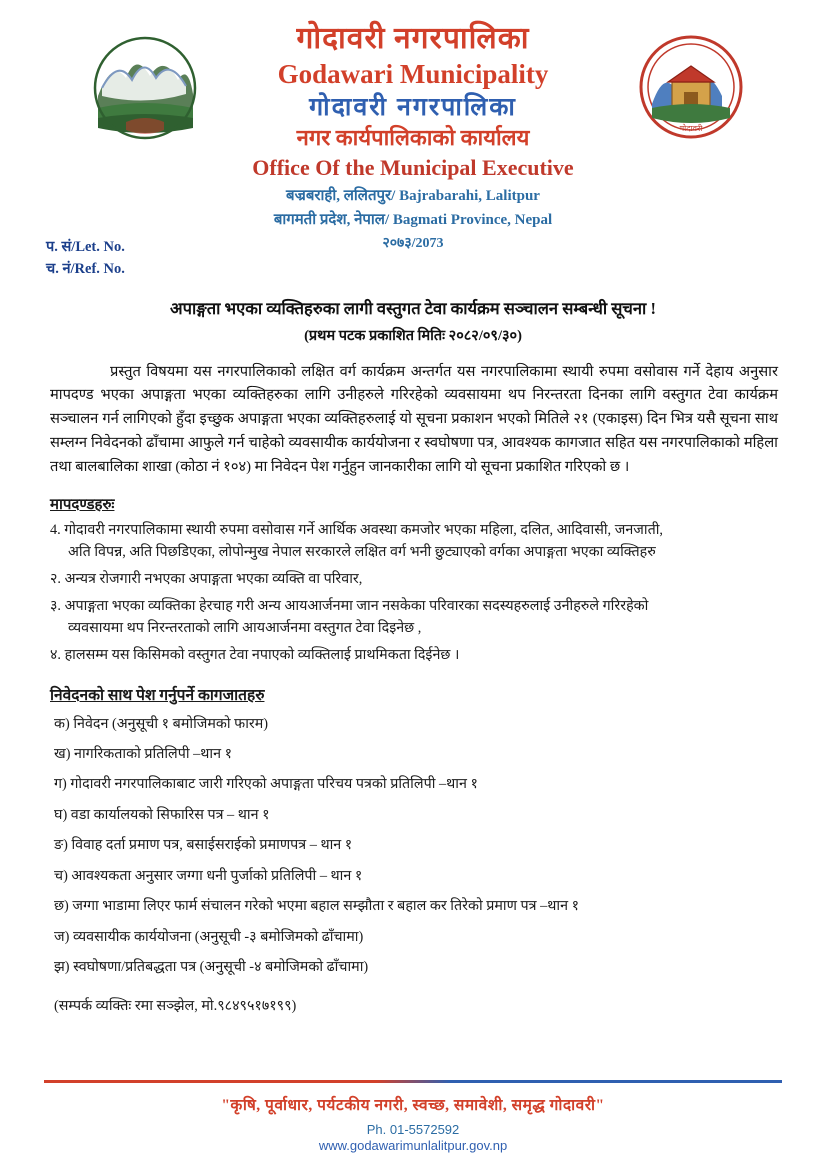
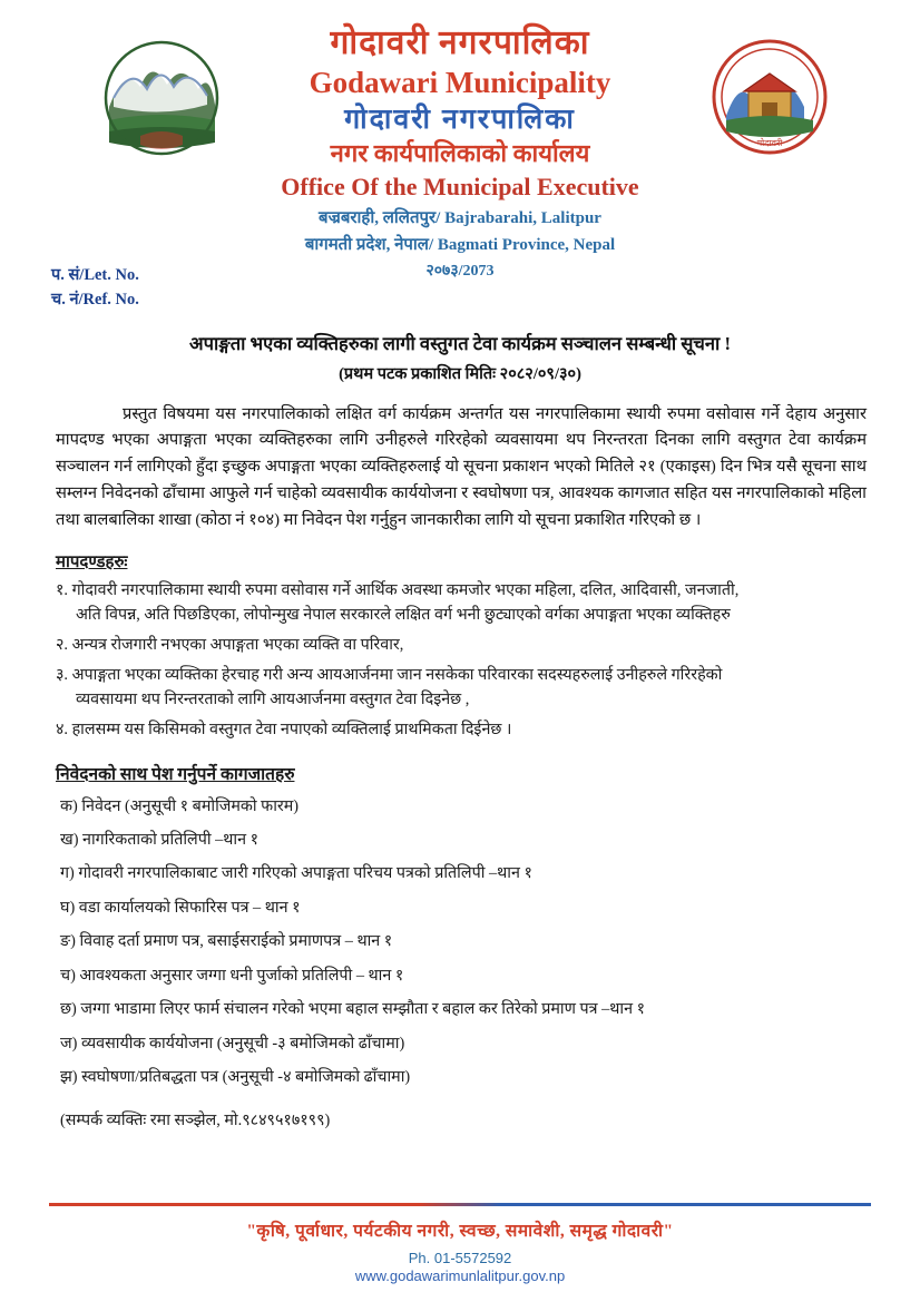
  गोदावरी
  गोदावरी नगरपालिका
  Godawari Municipality
  गोदावरी नगरपालिका
  नगर कार्यपालिकाको कार्यालय
  Office Of the Municipal Executive
  बज्रबराही, ललितपुर/ Bajrabarahi, Lalitpur
  बागमती प्रदेश, नेपाल/ Bagmati Province, Nepal
  २०७३/2073
  प. सं/Let. No.
  च. नं/Ref. No.
  अपाङ्गता भएका व्यक्तिहरुका लागी वस्तुगत टेवा कार्यक्रम सञ्चालन सम्बन्धी सूचना !
  (प्रथम पटक प्रकाशित मितिः २०८२/०९/३०)
  प्रस्तुत विषयमा यस नगरपालिकाको लक्षित वर्ग कार्यक्रम अन्तर्गत यस नगरपालिकामा स्थायी रुपमा वसोवास गर्ने देहाय अनुसार मापदण्ड भएका अपाङ्गता भएका व्यक्तिहरुका लागि उनीहरुले गरिरहेको व्यवसायमा थप निरन्तरता दिनका लागि वस्तुगत टेवा कार्यक्रम सञ्चालन गर्न लागिएको हुँदा इच्छुक अपाङ्गता भएका व्यक्तिहरुलाई यो सूचना प्रकाशन भएको मितिले २१ (एकाइस) दिन भित्र यसै सूचना साथ सम्लग्न निवेदनको ढाँचामा आफुले गर्न चाहेको व्यवसायीक कार्ययोजना र स्वघोषणा पत्र, आवश्यक कागजात सहित यस नगरपालिकाको महिला तथा बालबालिका शाखा (कोठा नं १०४) मा निवेदन पेश गर्नुहुन जानकारीका लागि यो सूचना प्रकाशित गरिएको छ ।
  मापदण्डहरुः
- 4. गोदावरी नगरपालिकामा स्थायी रुपमा वसोवास गर्ने आर्थिक अवस्था कमजोर भएका महिला, दलित, आदिवासी, जनजाती,
+ १. गोदावरी नगरपालिकामा स्थायी रुपमा वसोवास गर्ने आर्थिक अवस्था कमजोर भएका महिला, दलित, आदिवासी, जनजाती,
  अति विपन्न, अति पिछडिएका, लोपोन्मुख नेपाल सरकारले लक्षित वर्ग भनी छुट्याएको वर्गका अपाङ्गता भएका व्यक्तिहरु
  २. अन्यत्र रोजगारी नभएका अपाङ्गता भएका व्यक्ति वा परिवार,
  ३. अपाङ्गता भएका व्यक्तिका हेरचाह गरी अन्य आयआर्जनमा जान नसकेका परिवारका सदस्यहरुलाई उनीहरुले गरिरहेको
  व्यवसायमा थप निरन्तरताको लागि आयआर्जनमा वस्तुगत टेवा दिइनेछ ,
  ४. हालसम्म यस किसिमको वस्तुगत टेवा नपाएको व्यक्तिलाई प्राथमिकता दिईनेछ ।
  निवेदनको साथ पेश गर्नुपर्ने कागजातहरु
  क) निवेदन (अनुसूची १ बमोजिमको फारम)
  ख) नागरिकताको प्रतिलिपी –थान १
  ग) गोदावरी नगरपालिकाबाट जारी गरिएको अपाङ्गता परिचय पत्रको प्रतिलिपी –थान १
  घ) वडा कार्यालयको सिफारिस पत्र – थान १
  ङ) विवाह दर्ता प्रमाण पत्र, बसाईसराईको प्रमाणपत्र – थान १
  च) आवश्यकता अनुसार जग्गा धनी पुर्जाको प्रतिलिपी – थान १
  छ) जग्गा भाडामा लिएर फार्म संचालन गरेको भएमा बहाल सम्झौता र बहाल कर तिरेको प्रमाण पत्र –थान १
  ज) व्यवसायीक कार्ययोजना (अनुसूची -३ बमोजिमको ढाँचामा)
  झ) स्वघोषणा/प्रतिबद्धता पत्र (अनुसूची -४ बमोजिमको ढाँचामा)
  (सम्पर्क व्यक्तिः रमा सञ्झेल, मो.९८४९५१७१९९)
  "कृषि, पूर्वाधार, पर्यटकीय नगरी, स्वच्छ, समावेशी, समृद्ध गोदावरी"
  Ph. 01-5572592
  www.godawarimunlalitpur.gov.np
